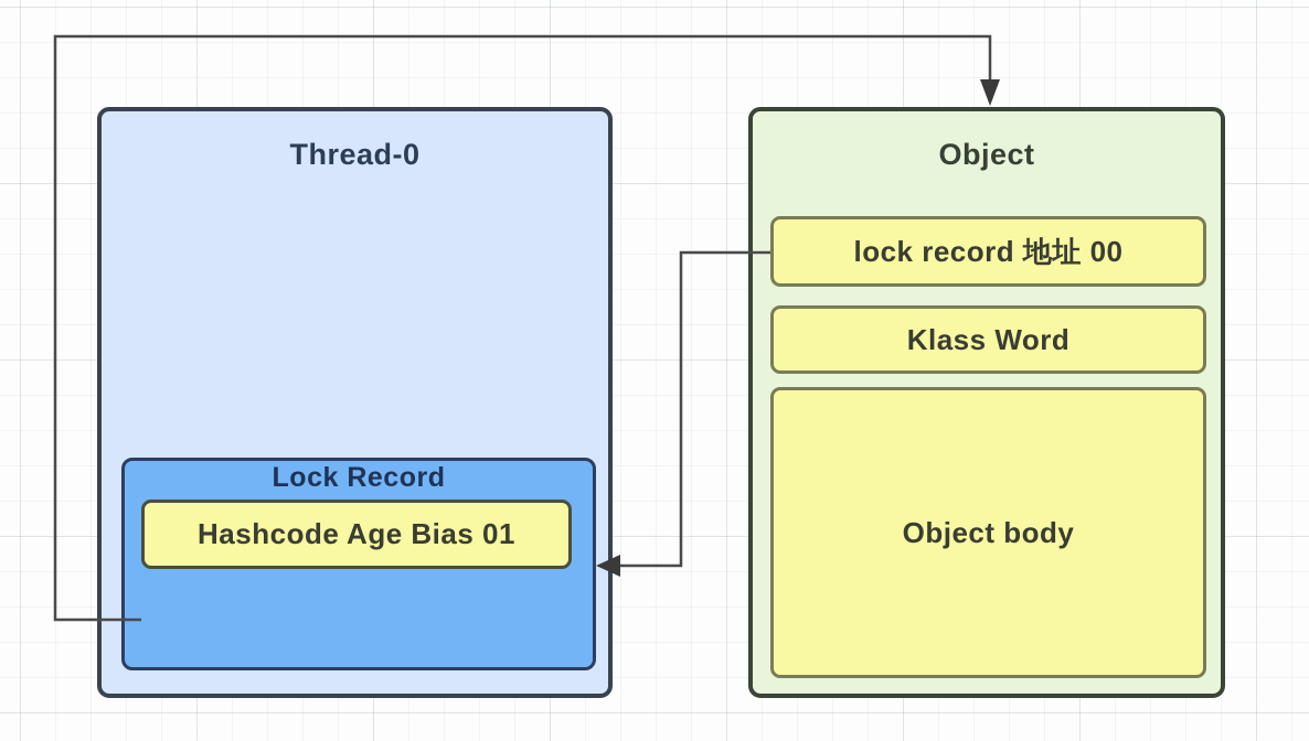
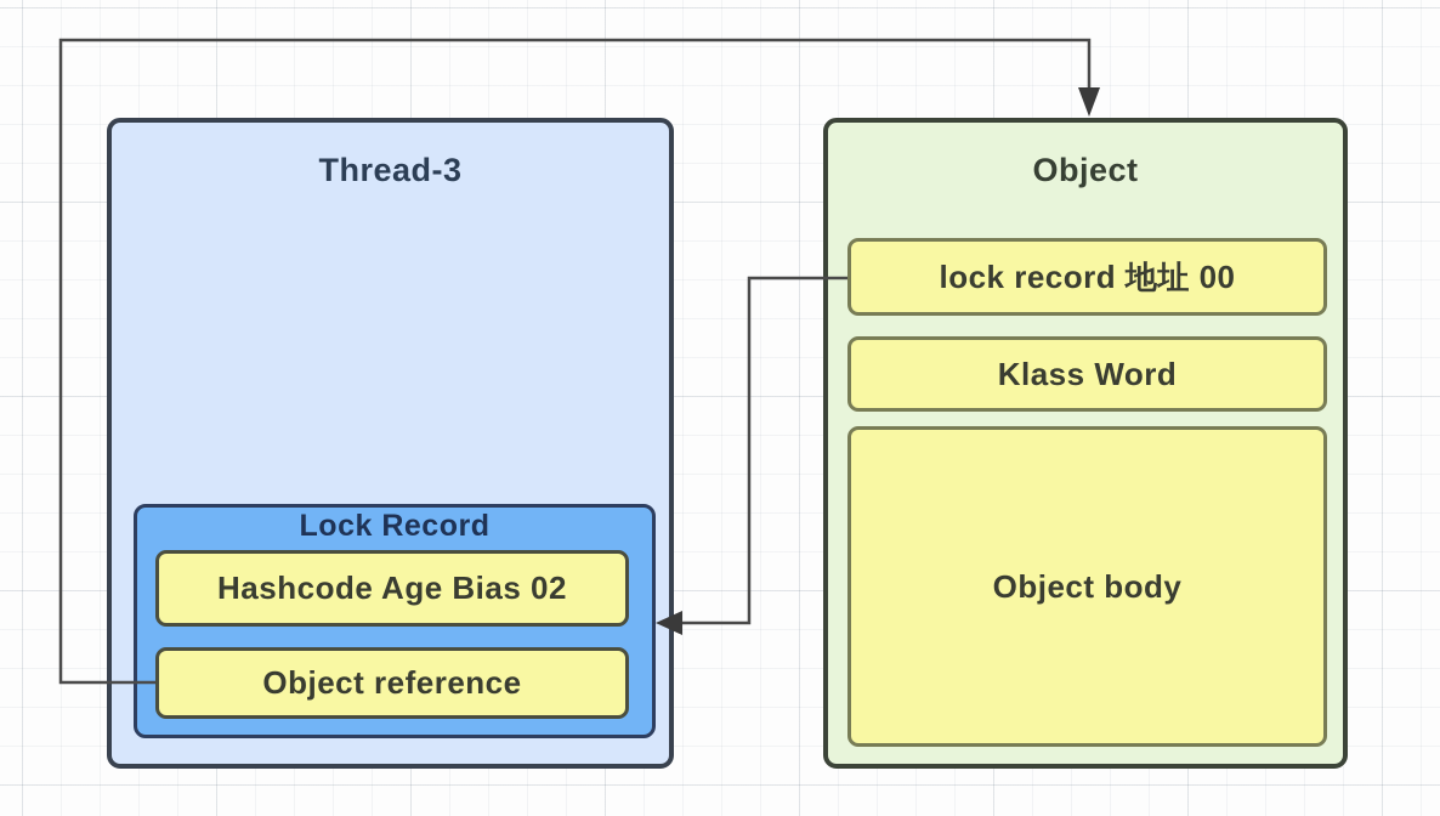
- Thread-0
+ Thread-3
  Lock Record
- Hashcode Age Bias 01
+ Hashcode Age Bias 02
+ Object reference
  Object
  lock record 地址 00
  Klass Word
  Object body
